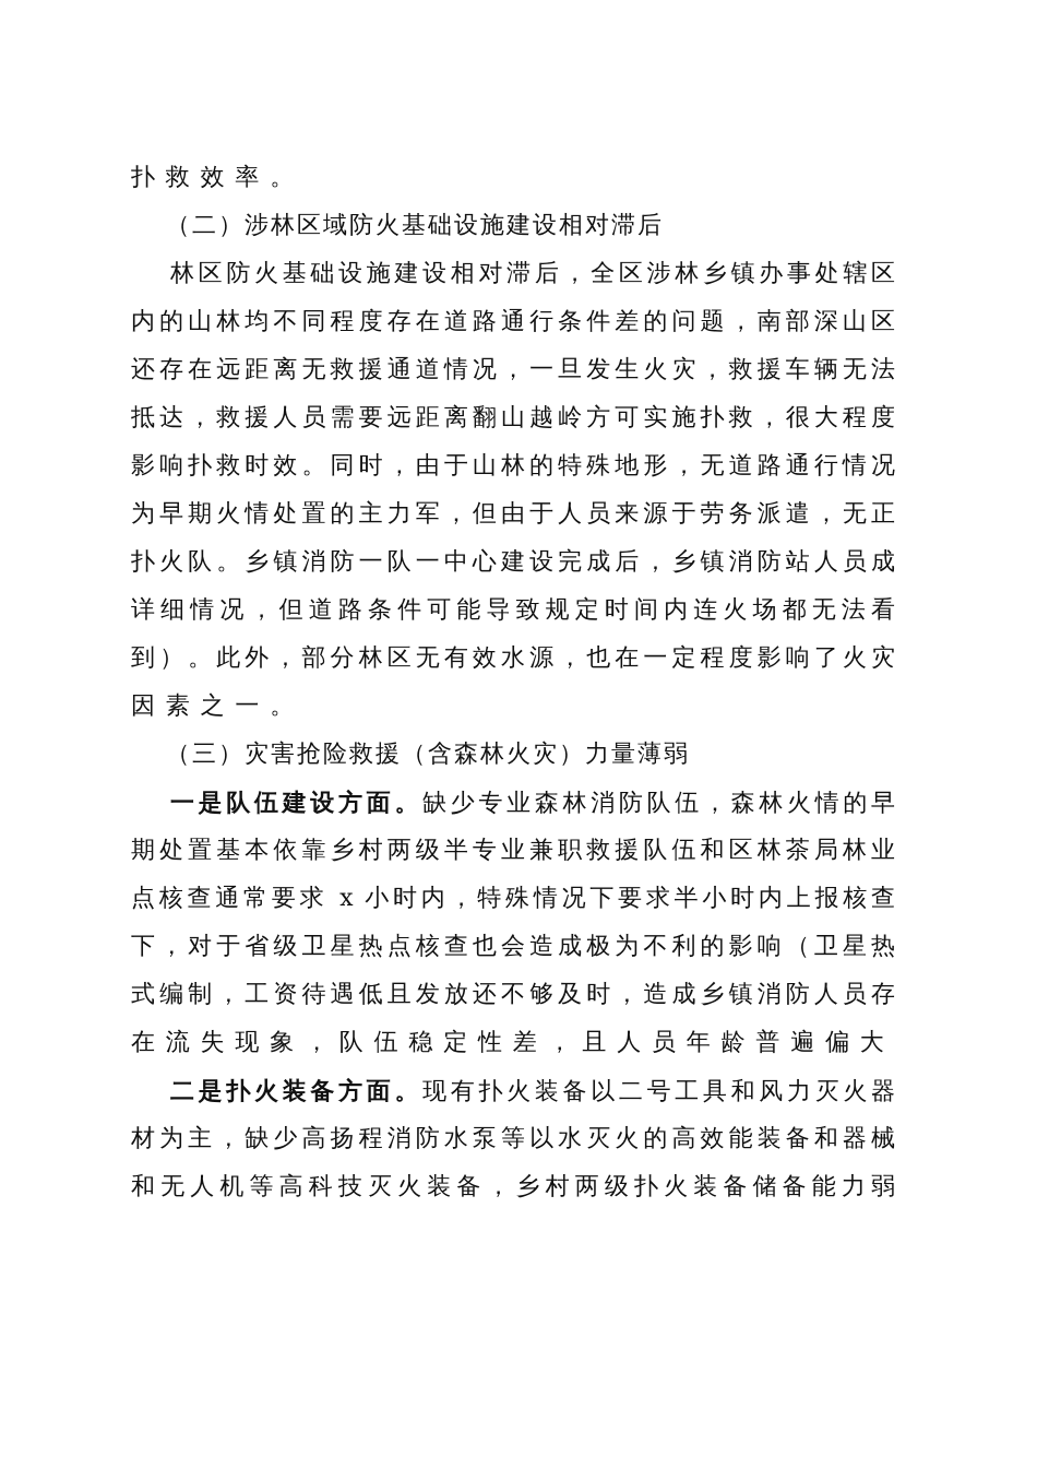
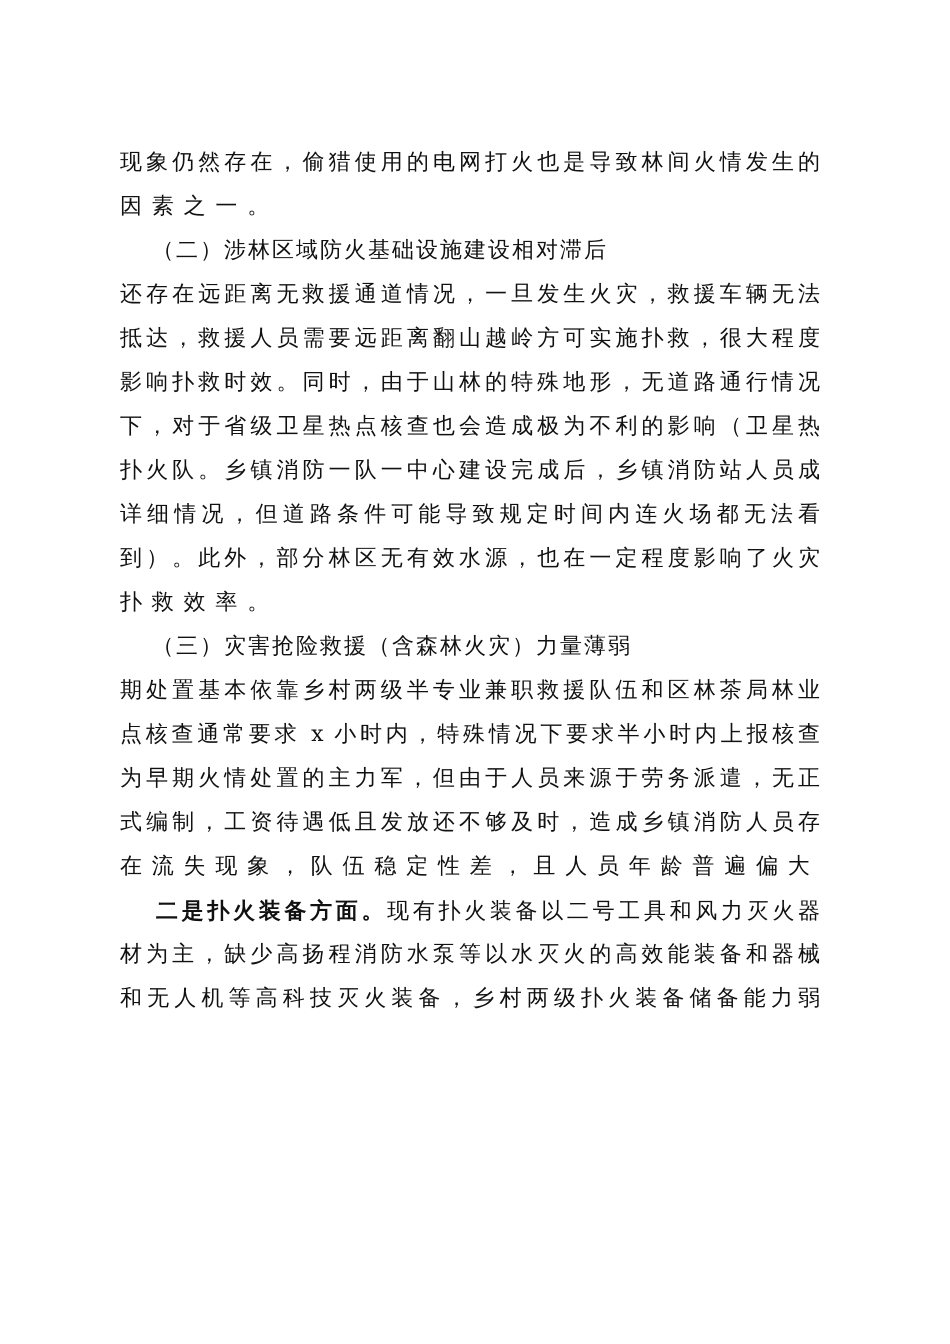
+ 现象仍然存在，偷猎使用的电网打火也是导致林间火情发生的
- 扑救效率。
+ 因素之一。
  （二）涉林区域防火基础设施建设相对滞后
- 林区防火基础设施建设相对滞后，全区涉林乡镇办事处辖区
- 内的山林均不同程度存在道路通行条件差的问题，南部深山区
  还存在远距离无救援通道情况，一旦发生火灾，救援车辆无法
  抵达，救援人员需要远距离翻山越岭方可实施扑救，很大程度
  影响扑救时效。同时，由于山林的特殊地形，无道路通行情况
- 为早期火情处置的主力军，但由于人员来源于劳务派遣，无正
+ 下，对于省级卫星热点核查也会造成极为不利的影响（卫星热
  扑火队。乡镇消防一队一中心建设完成后，乡镇消防站人员成
  详细情况，但道路条件可能导致规定时间内连火场都无法看
  到）。此外，部分林区无有效水源，也在一定程度影响了火灾
- 因素之一。
+ 扑救效率。
  （三）灾害抢险救援（含森林火灾）力量薄弱
- 一是队伍建设方面。缺少专业森林消防队伍，森林火情的早
  期处置基本依靠乡村两级半专业兼职救援队伍和区林茶局林业
  点核查通常要求 x 小时内，特殊情况下要求半小时内上报核查
- 下，对于省级卫星热点核查也会造成极为不利的影响（卫星热
+ 为早期火情处置的主力军，但由于人员来源于劳务派遣，无正
  式编制，工资待遇低且发放还不够及时，造成乡镇消防人员存
  在流失现象，队伍稳定性差，且人员年龄普遍偏大
  二是扑火装备方面。现有扑火装备以二号工具和风力灭火器
  材为主，缺少高扬程消防水泵等以水灭火的高效能装备和器械
  和无人机等高科技灭火装备，乡村两级扑火装备储备能力弱
